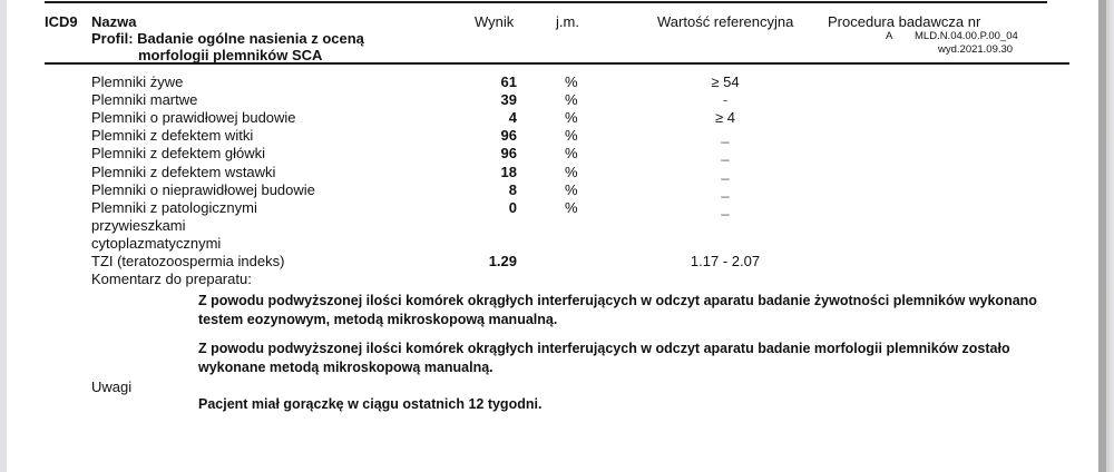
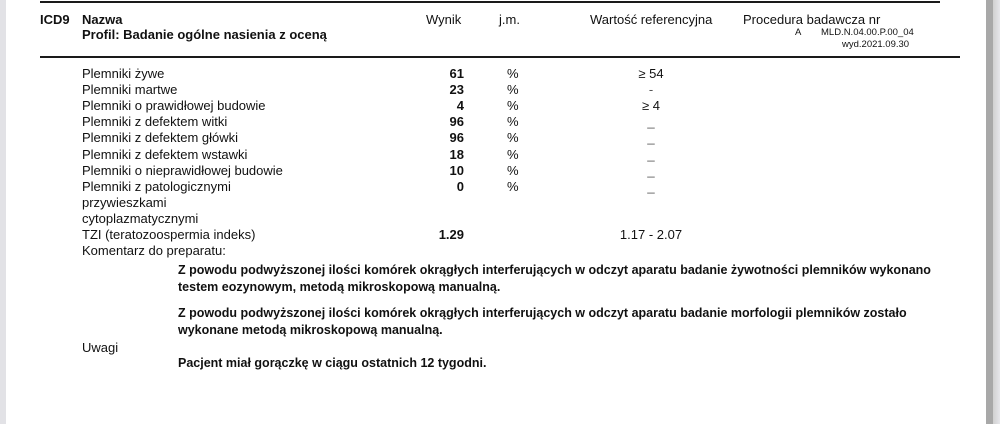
  ICD9
  Nazwa
  Profil: Badanie ogólne nasienia z oceną
- morfologii plemników SCA
  Wynik
  j.m.
  Wartość referencyjna
  Procedura badawcza nr
  A
  MLD.N.04.00.P.00_04
  wyd.2021.09.30
  Plemniki żywe
  61
  %
  ≥ 54
  Plemniki martwe
- 39
+ 23
  %
  -
  Plemniki o prawidłowej budowie
  4
  %
  ≥ 4
  Plemniki z defektem witki
  96
  %
  _
  Plemniki z defektem główki
  96
  %
  _
  Plemniki z defektem wstawki
  18
  %
  _
  Plemniki o nieprawidłowej budowie
- 8
+ 10
  %
  _
  Plemniki z patologicznymi
  przywieszkami
  cytoplazmatycznymi
  0
  %
  _
  TZI (teratozoospermia indeks)
  1.29
  1.17 - 2.07
  Komentarz do preparatu:
  Z powodu podwyższonej ilości komórek okrągłych interferujących w odczyt aparatu badanie żywotności plemników wykonano testem eozynowym, metodą mikroskopową manualną.
  Z powodu podwyższonej ilości komórek okrągłych interferujących w odczyt aparatu badanie morfologii plemników zostało wykonane metodą mikroskopową manualną.
  Uwagi
  Pacjent miał gorączkę w ciągu ostatnich 12 tygodni.
